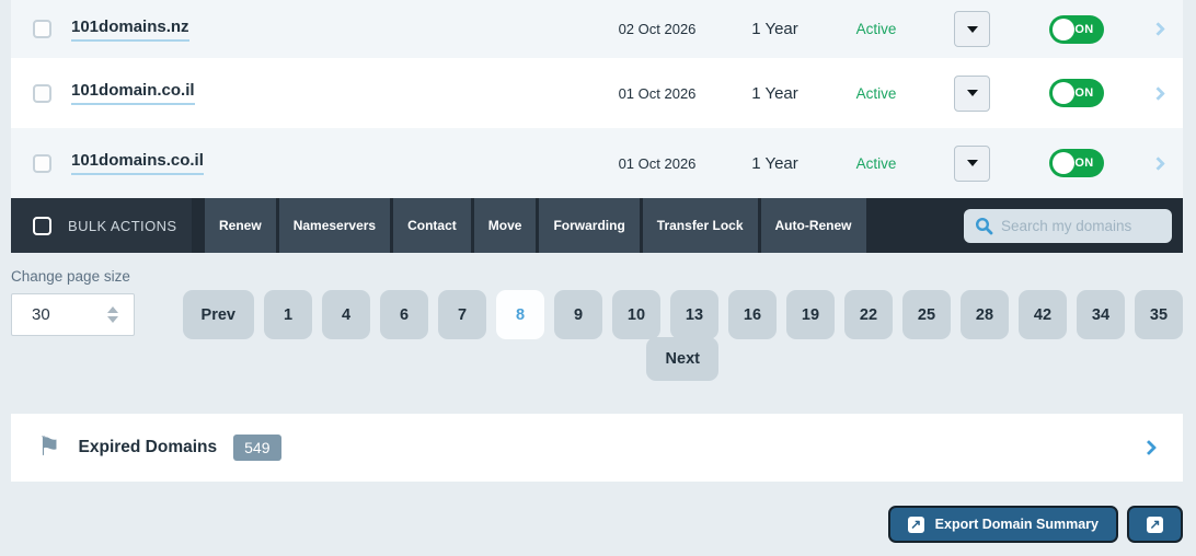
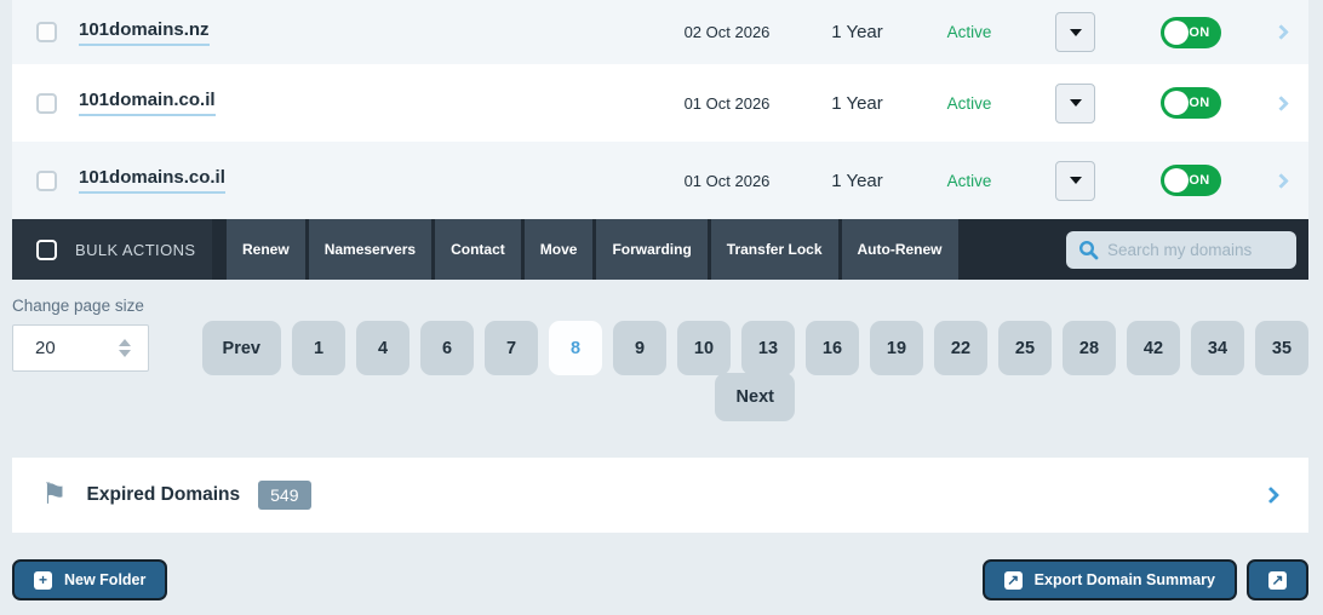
  101domains.nz
  02 Oct 2026
  1 Year
  Active
  ON
  101domain.co.il
  01 Oct 2026
  1 Year
  Active
  ON
  101domains.co.il
  01 Oct 2026
  1 Year
  Active
  ON
  BULK ACTIONS
  Renew
  Nameservers
  Contact
  Move
  Forwarding
  Transfer Lock
  Auto-Renew
  Search my domains
  Change page size
- 30
+ 20
  Prev
  1
  4
  6
  7
  8
  9
  10
  13
  16
  19
  22
  25
  28
  42
  34
  35
  Next
  ⚑
  Expired Domains
  549
+ +
+ New Folder
  ↗
  Export Domain Summary
  ↗
